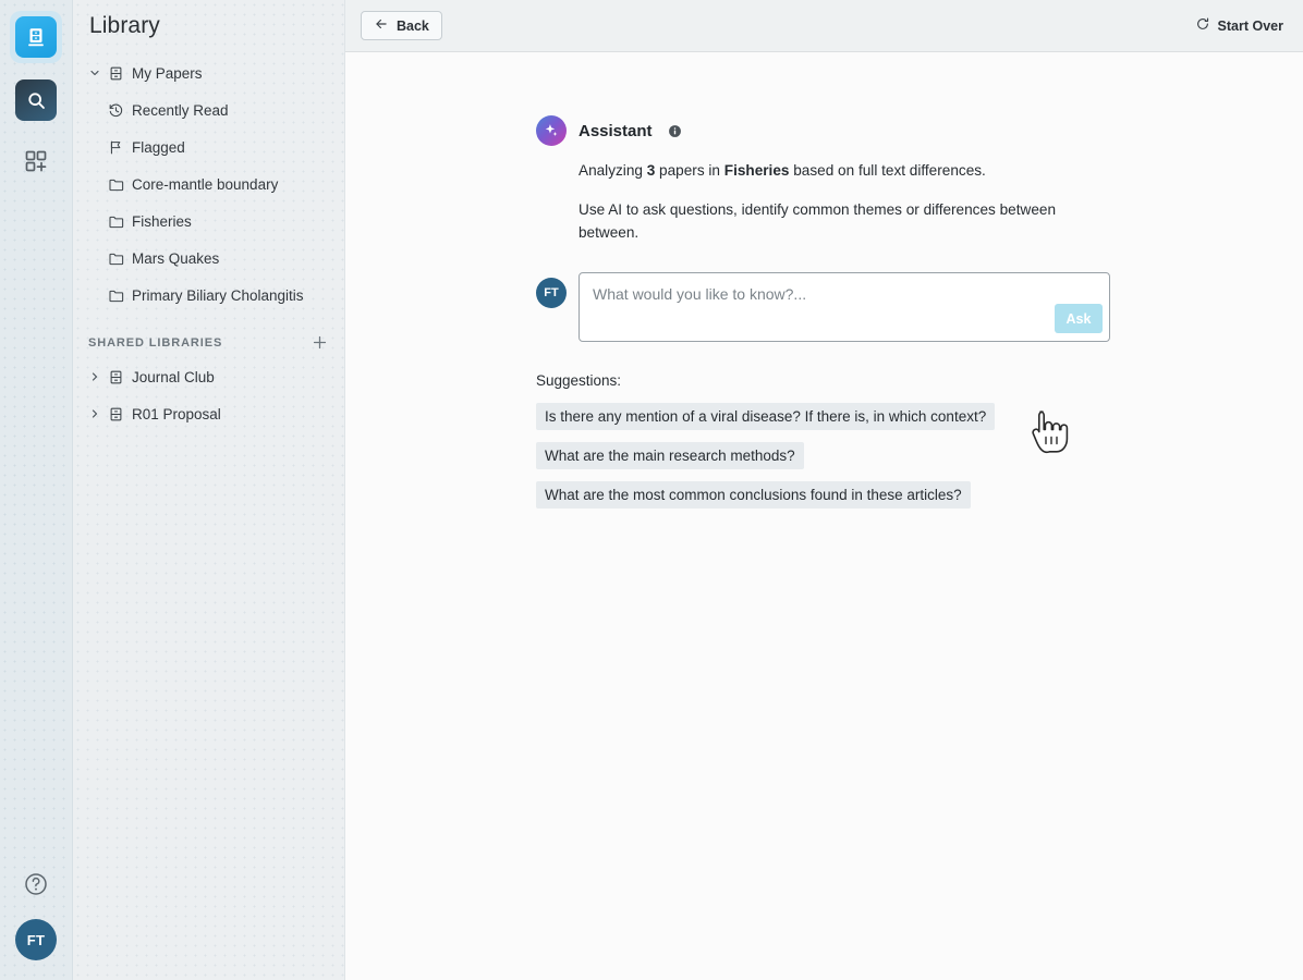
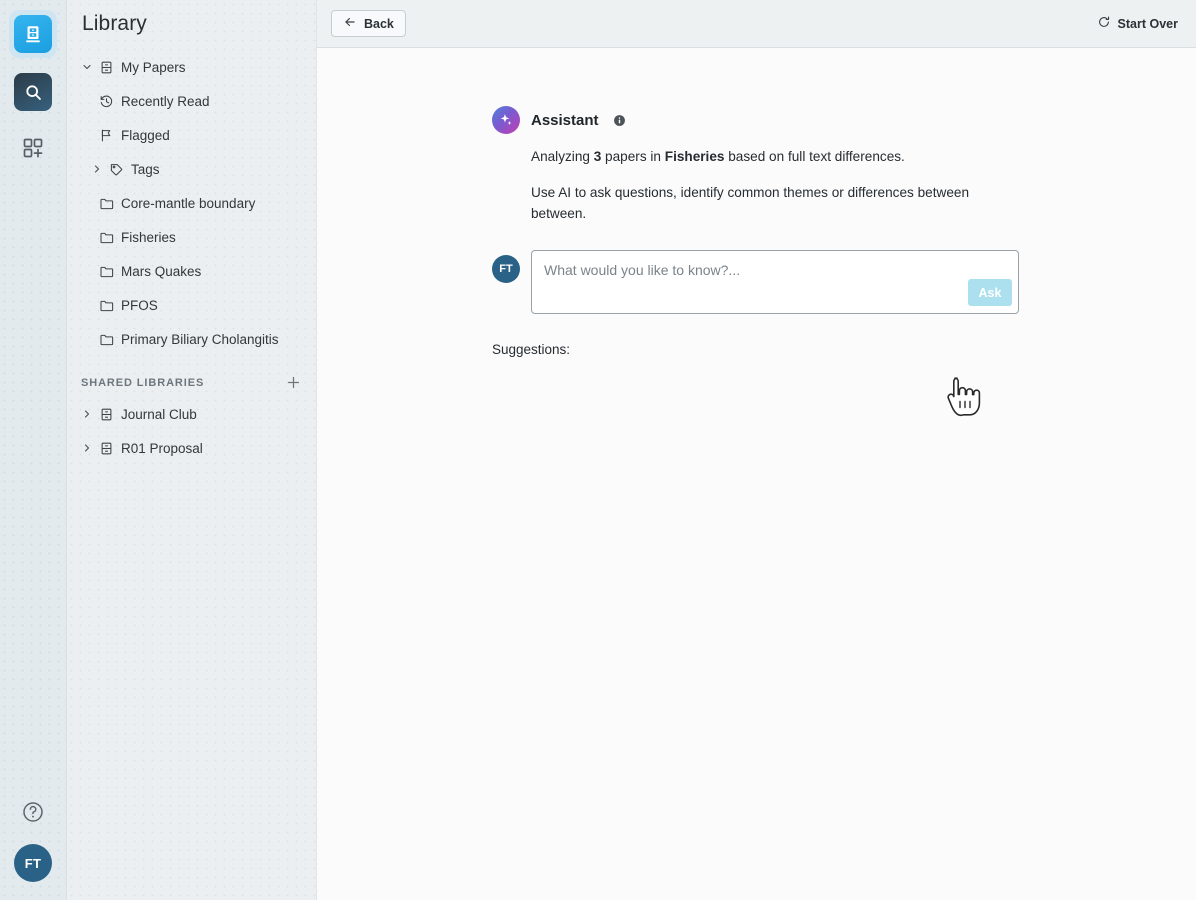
  FT
  Library
  My Papers
  Recently Read
  Flagged
+ Tags
  Core-mantle boundary
  Fisheries
  Mars Quakes
+ PFOS
  Primary Biliary Cholangitis
  SHARED LIBRARIES
  Journal Club
  R01 Proposal
  Back
  Start Over
  Assistant
  Analyzing 3 papers in Fisheries based on full text differences.
  Use AI to ask questions, identify common themes or differences between between.
  FT
  What would you like to know?...
  Ask
  Suggestions:
- Is there any mention of a viral disease? If there is, in which context?
- What are the main research methods?
- What are the most common conclusions found in these articles?
